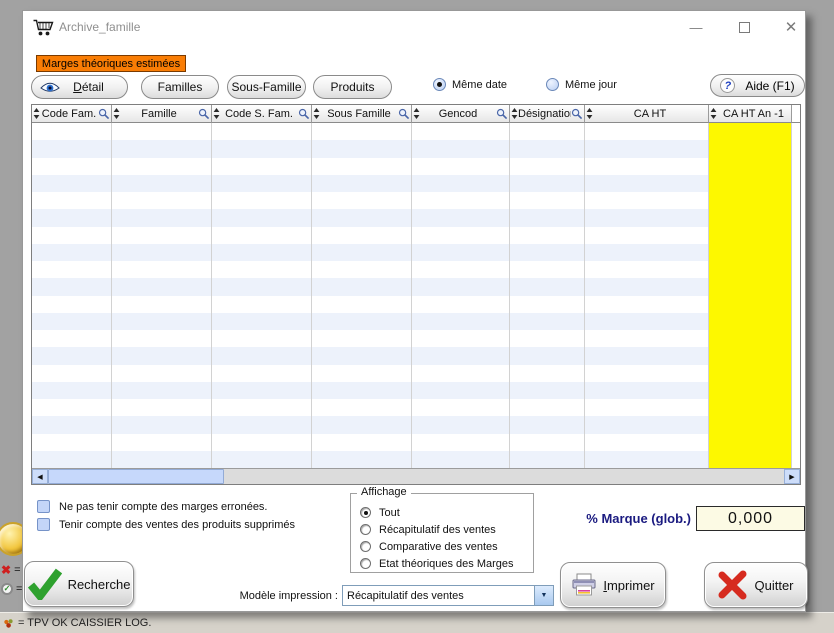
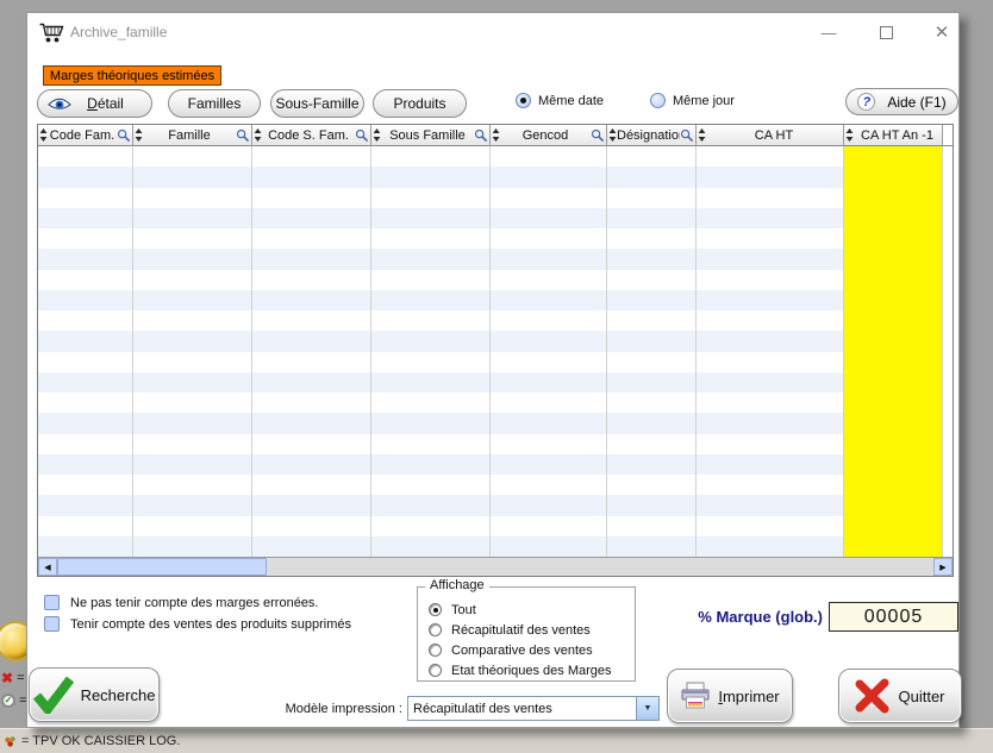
  ✖
  ✓
  = TPV OK CAISSIER LOG.
  Archive_famille
  —
  ✕
  Marges théoriques estimées
  Détail
  Familles
  Sous-Famille
  Produits
  Même date
  Même jour
  ?
  Aide (F1)
  Code Fam.
  Famille
  Code S. Fam.
  Sous Famille
  Gencod
  Désignatio
  CA HT
  CA HT An -1
  Ne pas tenir compte des marges erronées.
  Tenir compte des ventes des produits supprimés
  Affichage
  Tout
  Récapitulatif des ventes
  Comparative des ventes
  Etat théoriques des Marges
  % Marque (glob.)
- 0,000
+ 00005
  Recherche
  Modèle impression :
  Récapitulatif des ventes
  Imprimer
  Quitter
